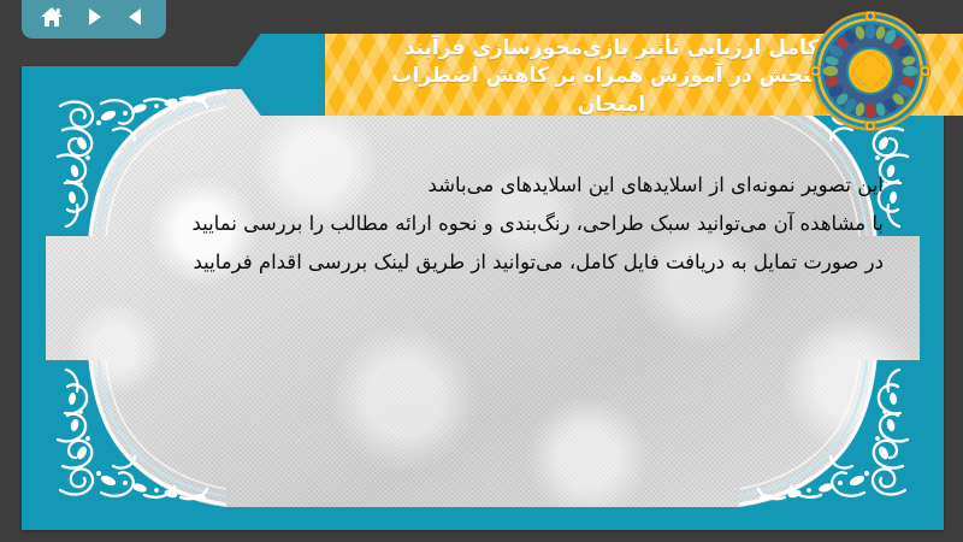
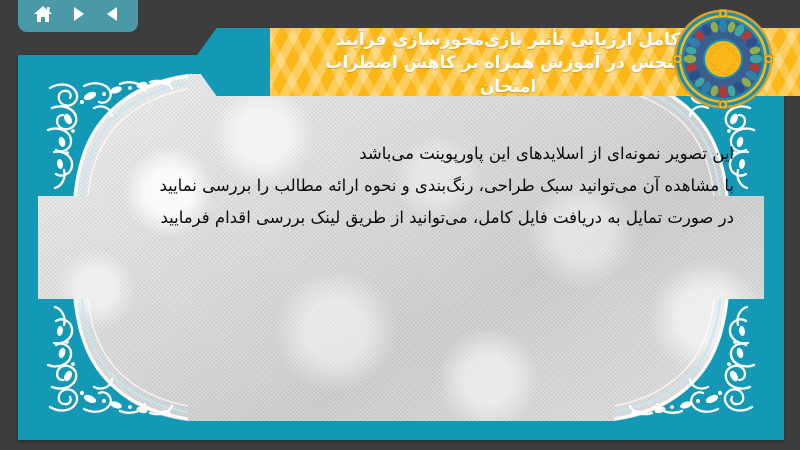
- این تصویر نمونه‌ای از اسلایدهای این اسلایدهای می‌باشد
+ این تصویر نمونه‌ای از اسلایدهای این پاورپوینت می‌باشد
  با مشاهده آن میتوانید سبک طراحی، رنگ‌بندی و نحوه ارائه مطالب را بررسی نمایید
  در صورت تمایل به دریافت فایل کامل، می‌توانید از طریق لینک بررسی اقدام فرمایید
  کامل ارزیابی تأثیر بازی‌محورسازی فرآیند
  نجش در آموزش همراه بر کاهش اضطراب
  امتحان
